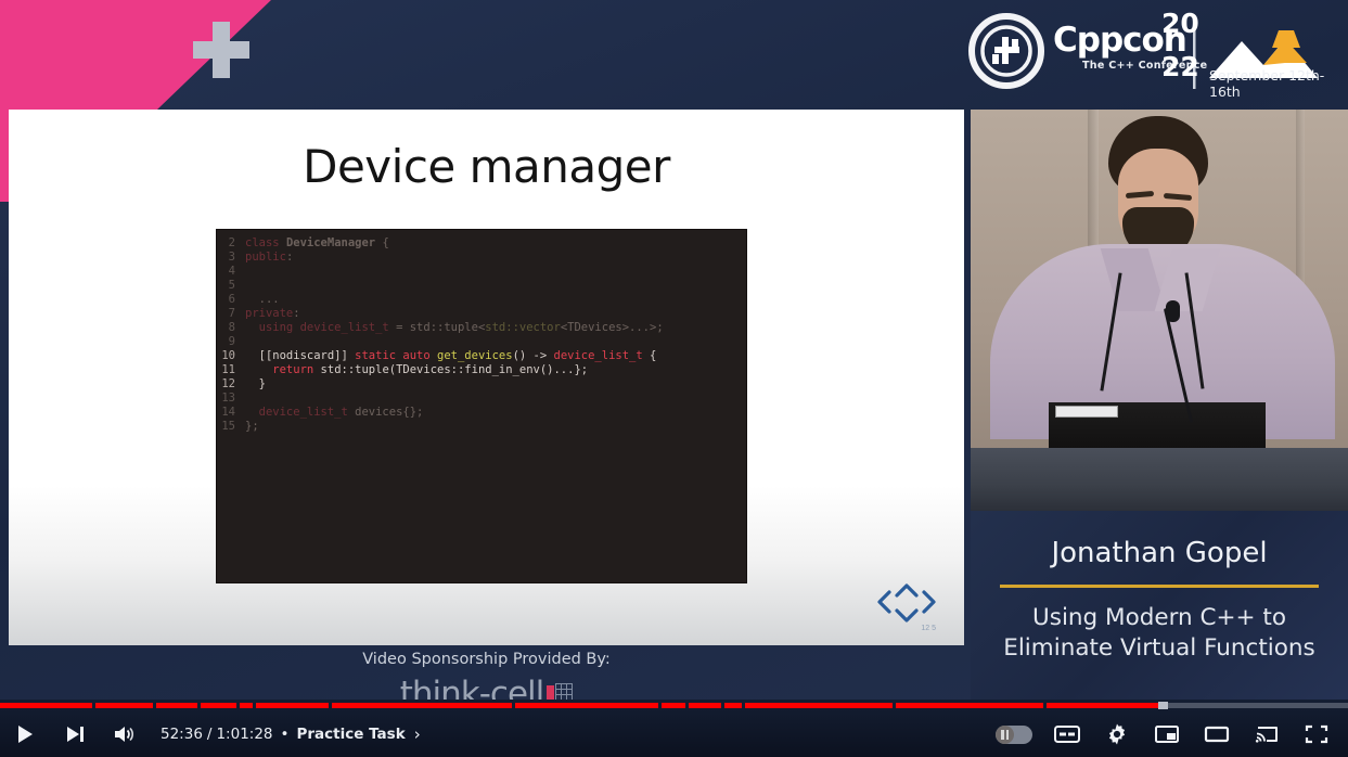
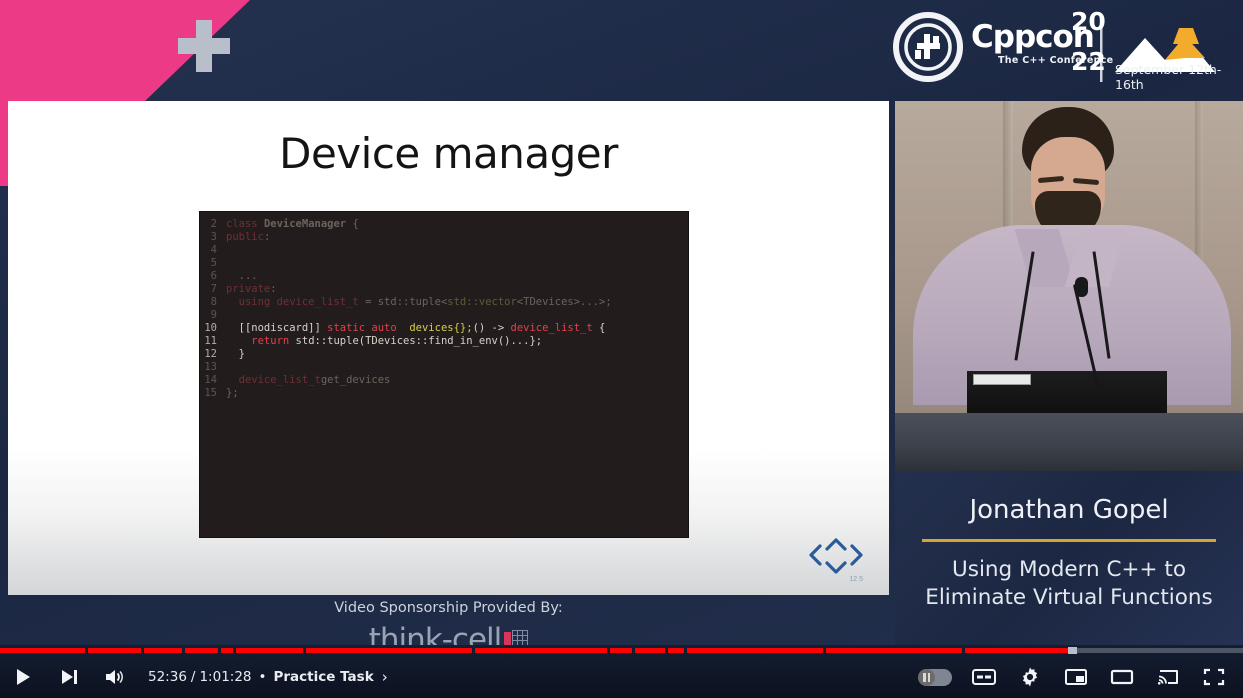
  Cppcon
  The C++ Conference
  20
  22
  September 12th-16th
  Device manager
  2
  class
  DeviceManager
  {
  3
  public
  :
  4
  5
  6
  ...
  7
  private
  :
  8
  using
  device_list_t
  = std::tuple<
  std::vector
  <TDevices>...>;
  9
  10
  [[nodiscard]]
  static auto
- get_devices
+ devices{};
  () ->
  device_list_t
  {
  11
  return
  std::tuple(TDevices::find_in_env()...};
  12
  }
  13
  14
  device_list_t
- devices{};
+ get_devices
  15
  };
  Video Sponsorship Provided By:
  think-cell
  Jonathan Gopel
  Using Modern C++ to Eliminate Virtual Functions
  52:36
  /
  1:01:28
  •
  Practice Task
  ›
